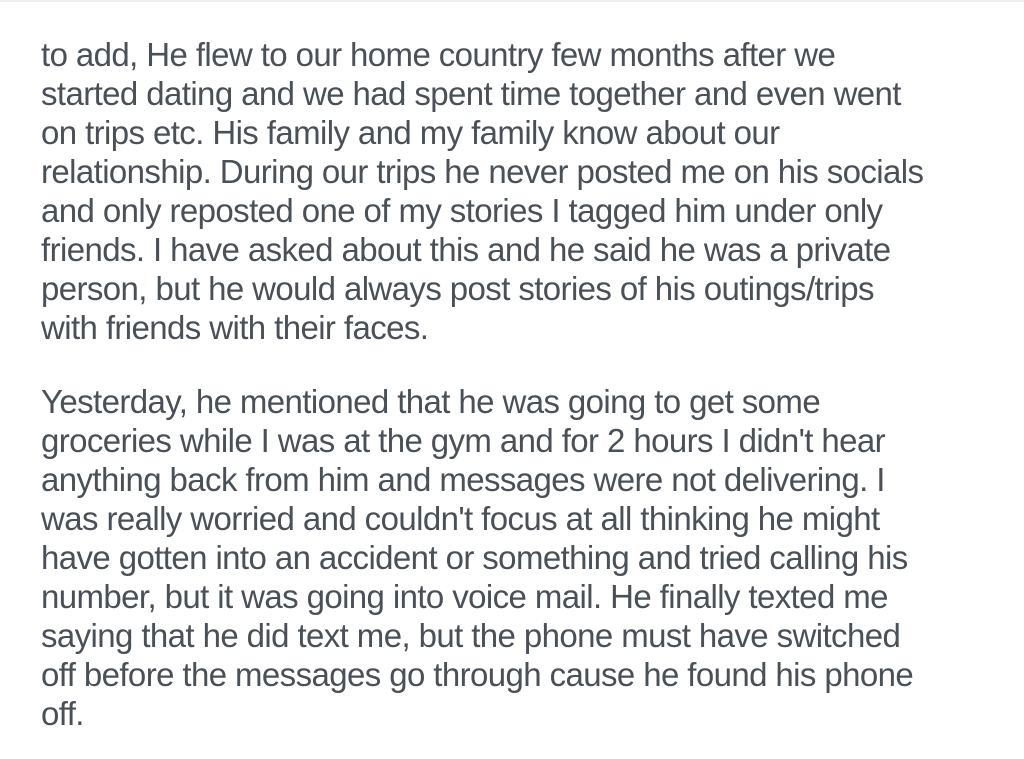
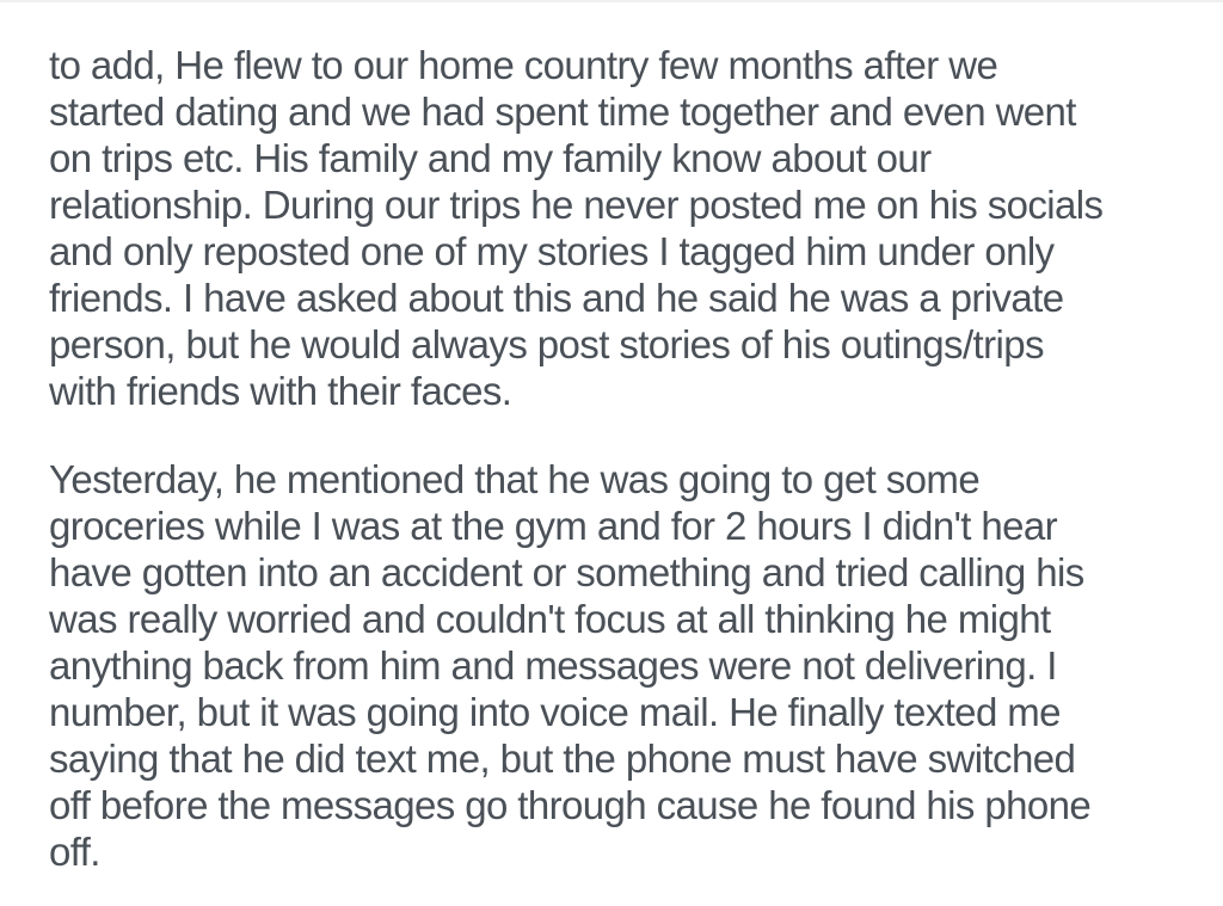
  to add, He flew to our home country few months after we
  started dating and we had spent time together and even went
  on trips etc. His family and my family know about our
  relationship. During our trips he never posted me on his socials
  and only reposted one of my stories I tagged him under only
  friends. I have asked about this and he said he was a private
  person, but he would always post stories of his outings/trips
  with friends with their faces.
  Yesterday, he mentioned that he was going to get some
  groceries while I was at the gym and for 2 hours I didn't hear
- anything back from him and messages were not delivering. I
+ have gotten into an accident or something and tried calling his
  was really worried and couldn't focus at all thinking he might
- have gotten into an accident or something and tried calling his
+ anything back from him and messages were not delivering. I
  number, but it was going into voice mail. He finally texted me
  saying that he did text me, but the phone must have switched
  off before the messages go through cause he found his phone
  off.
